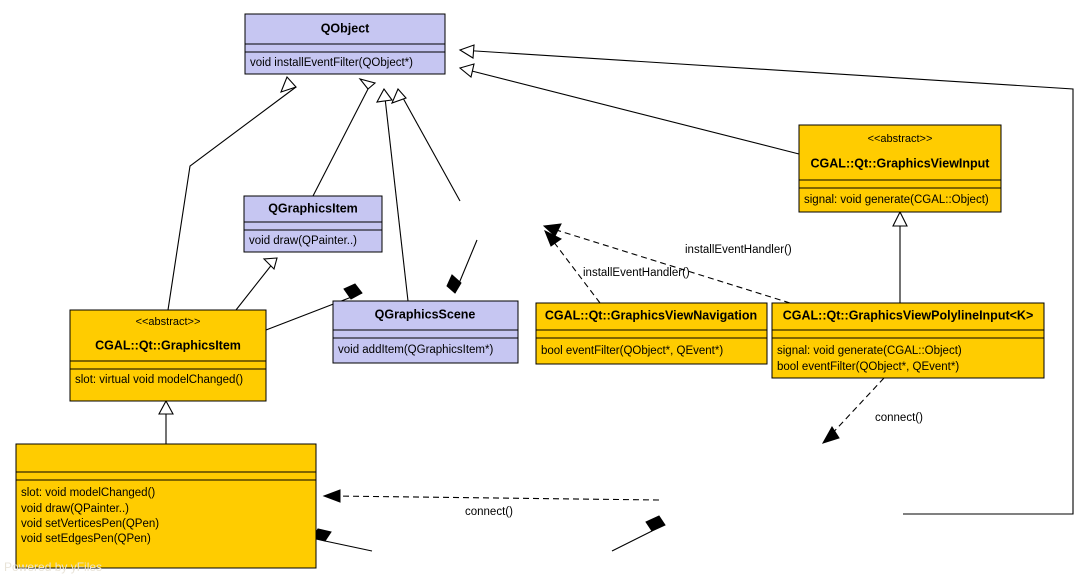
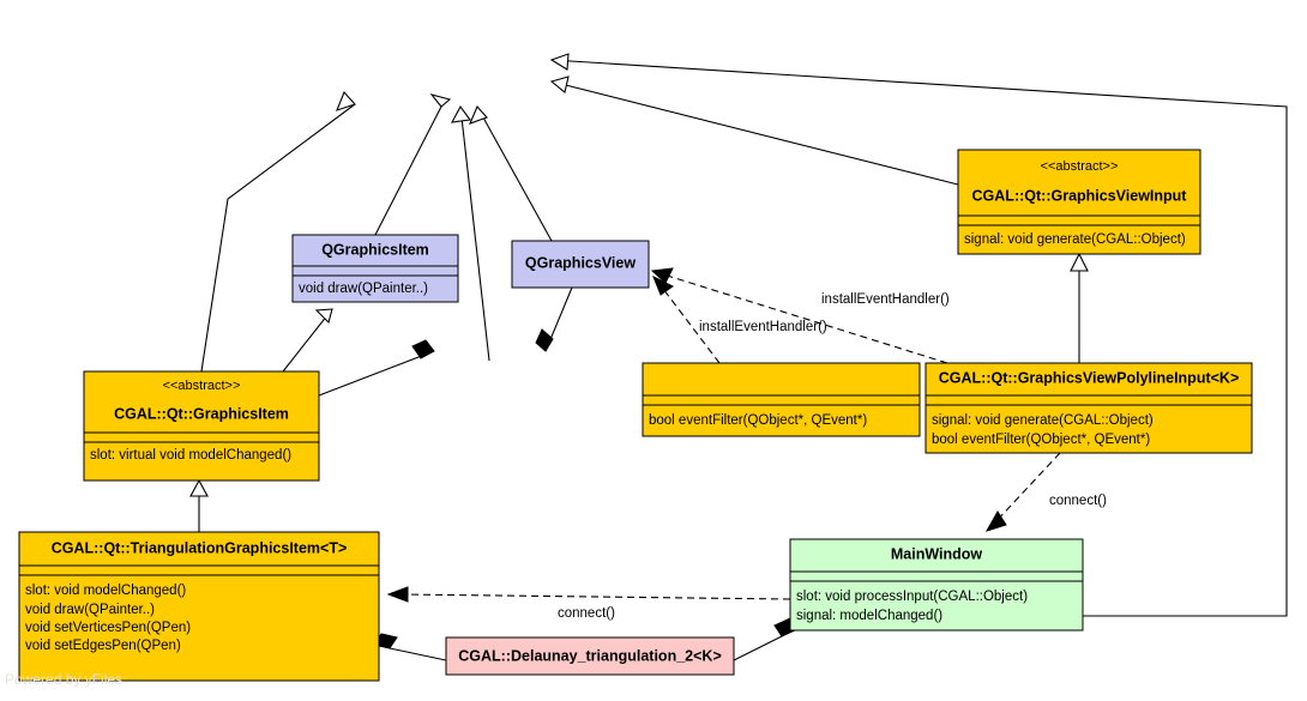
  installEventHandler()
  installEventHandler()
  connect()
  connect()
- QObject
- void installEventFilter(QObject*)
  <<abstract>>
  CGAL::Qt::GraphicsViewInput
  signal: void generate(CGAL::Object)
  QGraphicsItem
  void draw(QPainter..)
+ QGraphicsView
  <<abstract>>
  CGAL::Qt::GraphicsItem
  slot: virtual void modelChanged()
- QGraphicsScene
- void addItem(QGraphicsItem*)
- CGAL::Qt::GraphicsViewNavigation
  bool eventFilter(QObject*, QEvent*)
  CGAL::Qt::GraphicsViewPolylineInput<K>
  signal: void generate(CGAL::Object)
  bool eventFilter(QObject*, QEvent*)
+ CGAL::Qt::TriangulationGraphicsItem<T>
  slot: void modelChanged()
  void draw(QPainter..)
  void setVerticesPen(QPen)
  void setEdgesPen(QPen)
+ MainWindow
+ slot: void processInput(CGAL::Object)
+ signal: modelChanged()
+ CGAL::Delaunay_triangulation_2<K>
  Powered by yFiles
